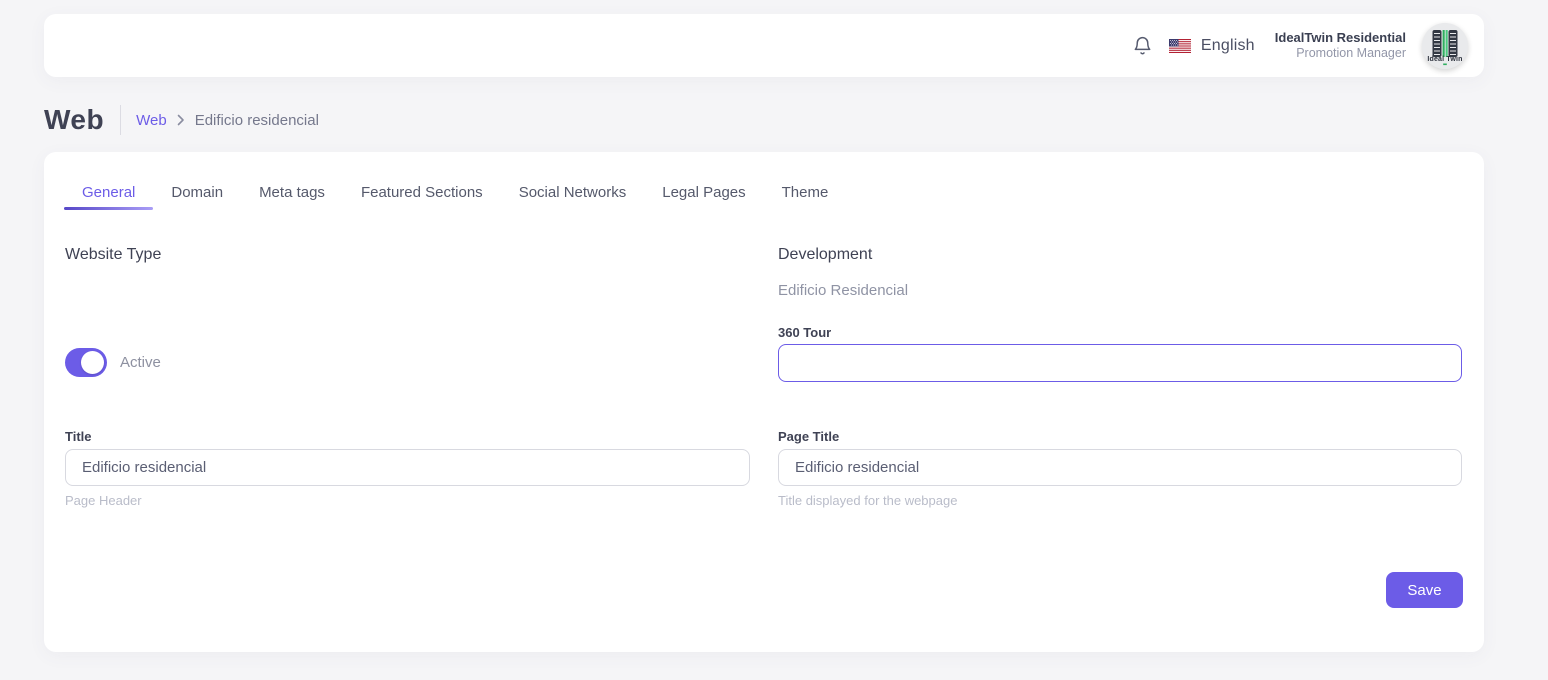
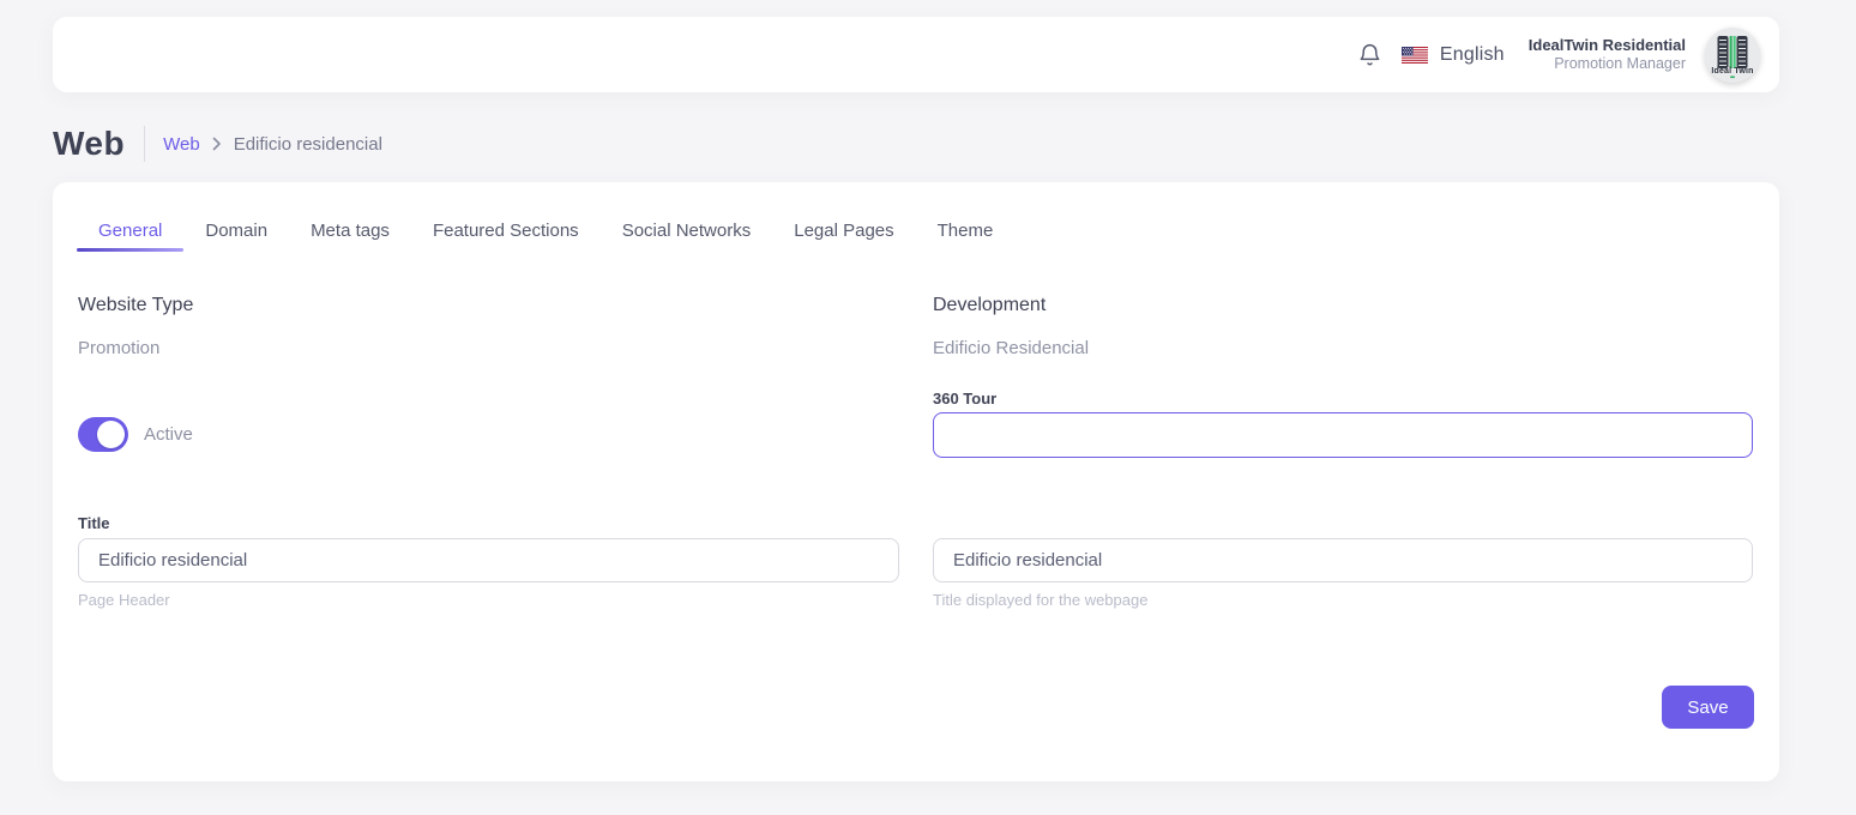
  English
  IdealTwin Residential
  Promotion Manager
  Web
  Web
  Edificio residencial
  General
  Domain
  Meta tags
  Featured Sections
  Social Networks
  Legal Pages
  Theme
  Website Type
+ Promotion
  Active
  Title
  Edificio residencial
  Page Header
  Development
  Edificio Residencial
  360 Tour
- Page Title
  Edificio residencial
  Title displayed for the webpage
  Save
